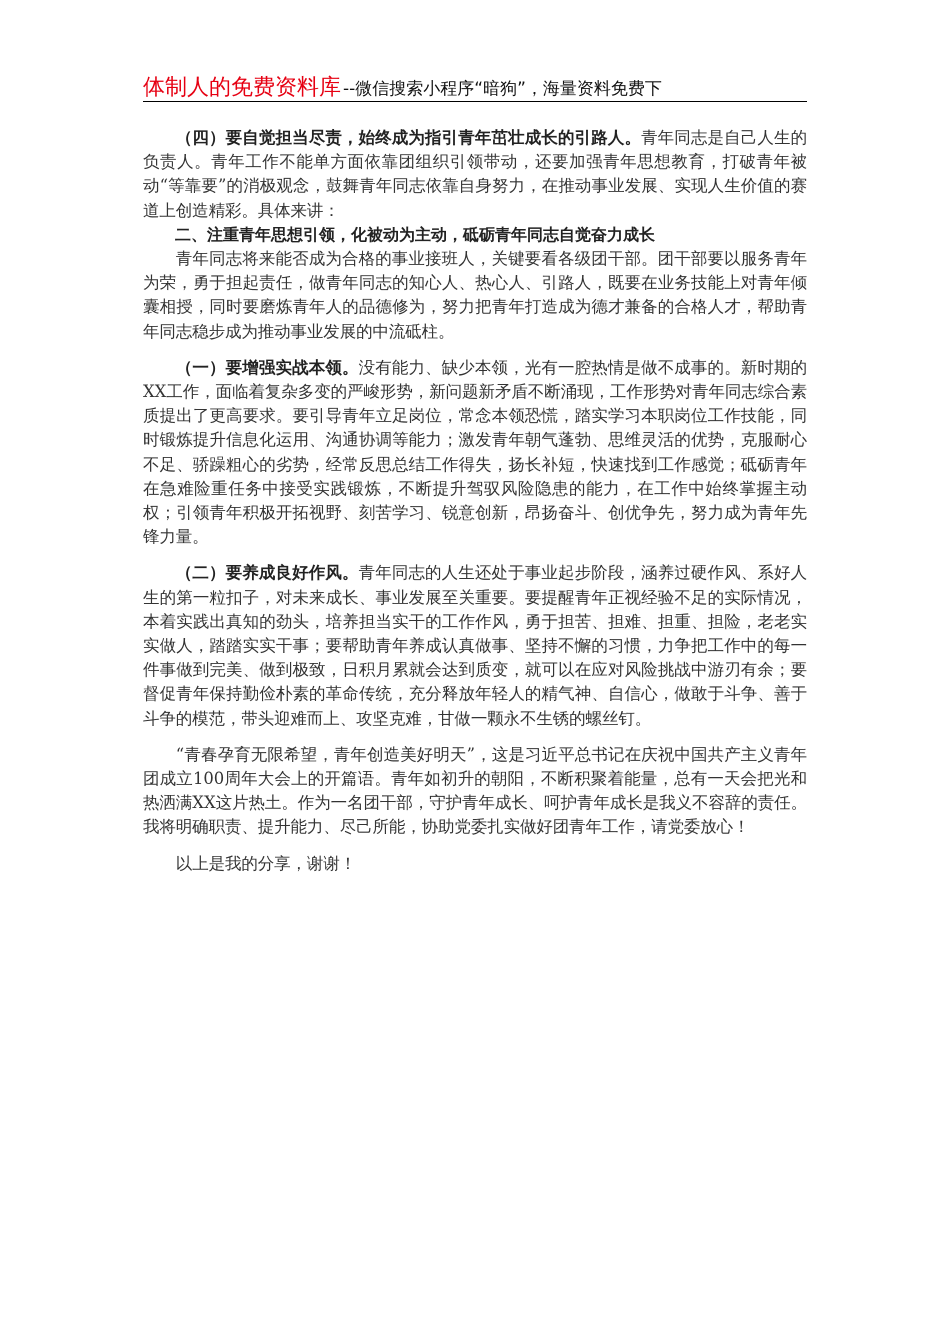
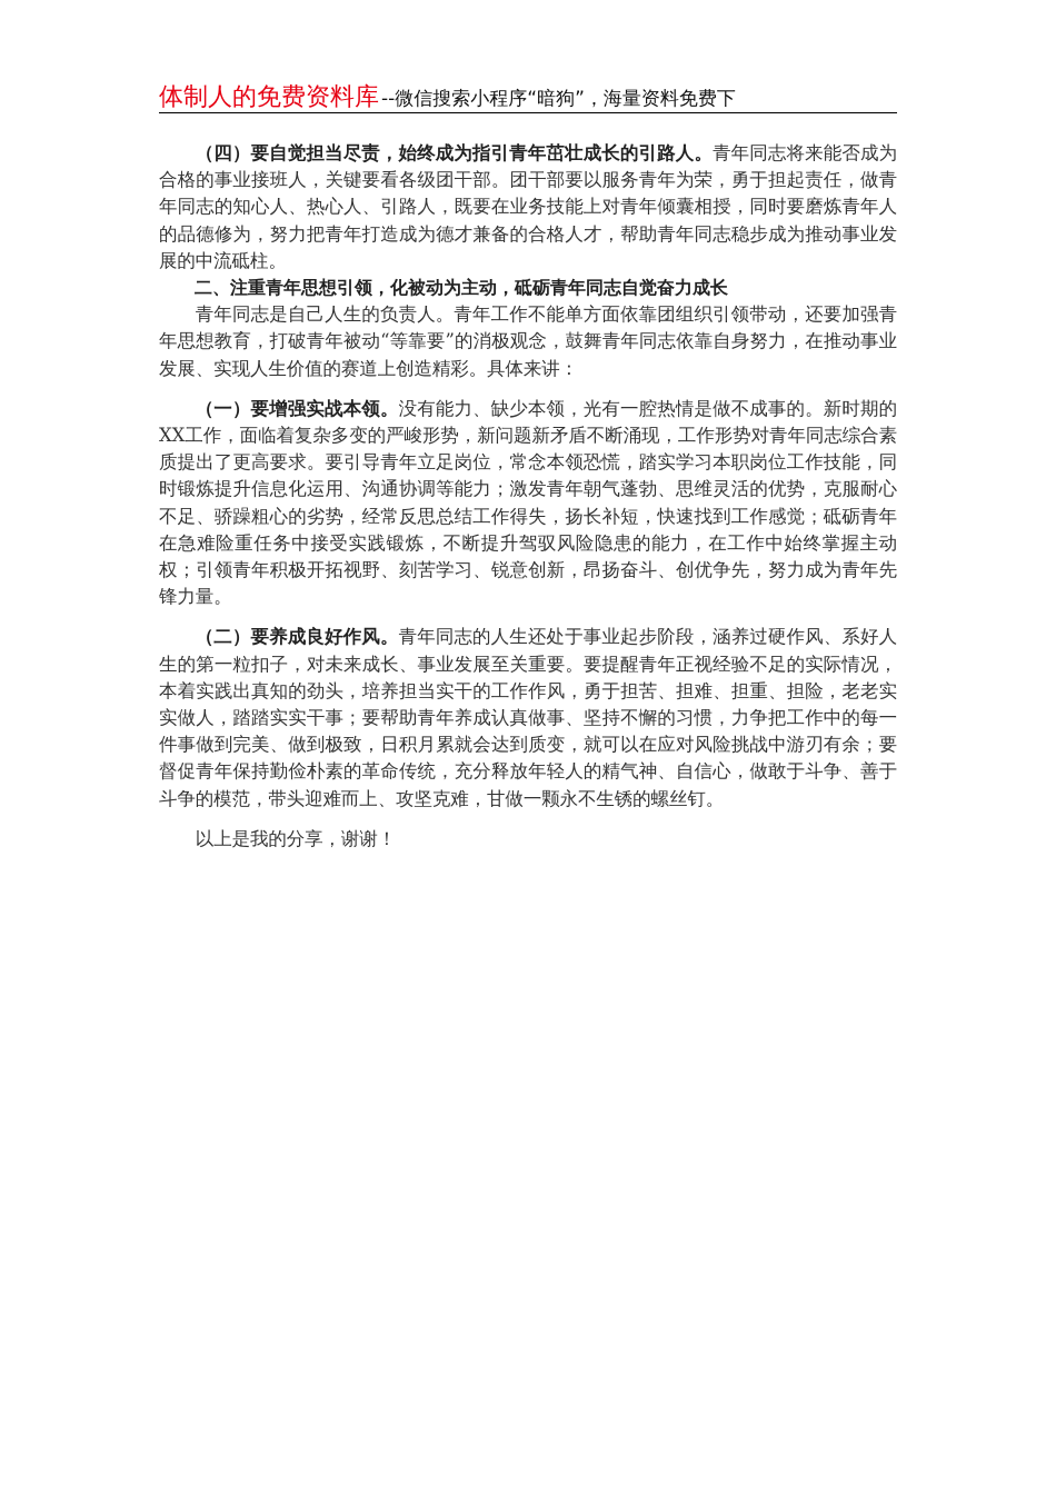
  体制人的免费资料库--微信搜索小程序“暗狗”，海量资料免费下
- （四）要自觉担当尽责，始终成为指引青年茁壮成长的引路人。青年同志是自己人生的负责人。青年工作不能单方面依靠团组织引领带动，还要加强青年思想教育，打破青年被动“等靠要”的消极观念，鼓舞青年同志依靠自身努力，在推动事业发展、实现人生价值的赛道上创造精彩。具体来讲：
+ （四）要自觉担当尽责，始终成为指引青年茁壮成长的引路人。青年同志将来能否成为合格的事业接班人，关键要看各级团干部。团干部要以服务青年为荣，勇于担起责任，做青年同志的知心人、热心人、引路人，既要在业务技能上对青年倾囊相授，同时要磨炼青年人的品德修为，努力把青年打造成为德才兼备的合格人才，帮助青年同志稳步成为推动事业发展的中流砥柱。
  二、注重青年思想引领，化被动为主动，砥砺青年同志自觉奋力成长
- 青年同志将来能否成为合格的事业接班人，关键要看各级团干部。团干部要以服务青年为荣，勇于担起责任，做青年同志的知心人、热心人、引路人，既要在业务技能上对青年倾囊相授，同时要磨炼青年人的品德修为，努力把青年打造成为德才兼备的合格人才，帮助青年同志稳步成为推动事业发展的中流砥柱。
+ 青年同志是自己人生的负责人。青年工作不能单方面依靠团组织引领带动，还要加强青年思想教育，打破青年被动“等靠要”的消极观念，鼓舞青年同志依靠自身努力，在推动事业发展、实现人生价值的赛道上创造精彩。具体来讲：
  （一）要增强实战本领。没有能力、缺少本领，光有一腔热情是做不成事的。新时期的XX工作，面临着复杂多变的严峻形势，新问题新矛盾不断涌现，工作形势对青年同志综合素质提出了更高要求。要引导青年立足岗位，常念本领恐慌，踏实学习本职岗位工作技能，同时锻炼提升信息化运用、沟通协调等能力；激发青年朝气蓬勃、思维灵活的优势，克服耐心不足、骄躁粗心的劣势，经常反思总结工作得失，扬长补短，快速找到工作感觉；砥砺青年在急难险重任务中接受实践锻炼，不断提升驾驭风险隐患的能力，在工作中始终掌握主动权；引领青年积极开拓视野、刻苦学习、锐意创新，昂扬奋斗、创优争先，努力成为青年先锋力量。
  （二）要养成良好作风。青年同志的人生还处于事业起步阶段，涵养过硬作风、系好人生的第一粒扣子，对未来成长、事业发展至关重要。要提醒青年正视经验不足的实际情况，本着实践出真知的劲头，培养担当实干的工作作风，勇于担苦、担难、担重、担险，老老实实做人，踏踏实实干事；要帮助青年养成认真做事、坚持不懈的习惯，力争把工作中的每一件事做到完美、做到极致，日积月累就会达到质变，就可以在应对风险挑战中游刃有余；要督促青年保持勤俭朴素的革命传统，充分释放年轻人的精气神、自信心，做敢于斗争、善于斗争的模范，带头迎难而上、攻坚克难，甘做一颗永不生锈的螺丝钉。
- “青春孕育无限希望，青年创造美好明天”，这是习近平总书记在庆祝中国共产主义青年团成立100周年大会上的开篇语。青年如初升的朝阳，不断积聚着能量，总有一天会把光和热洒满XX这片热土。作为一名团干部，守护青年成长、呵护青年成长是我义不容辞的责任。我将明确职责、提升能力、尽己所能，协助党委扎实做好团青年工作，请党委放心！
  以上是我的分享，谢谢！
